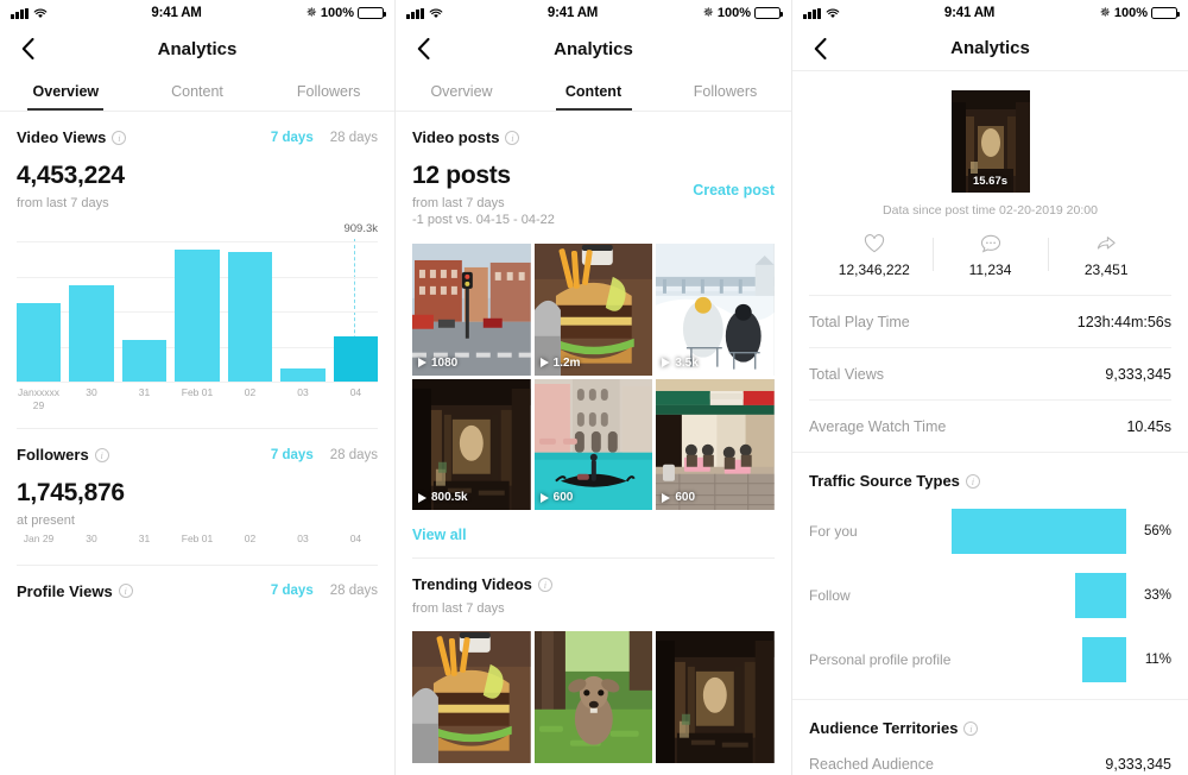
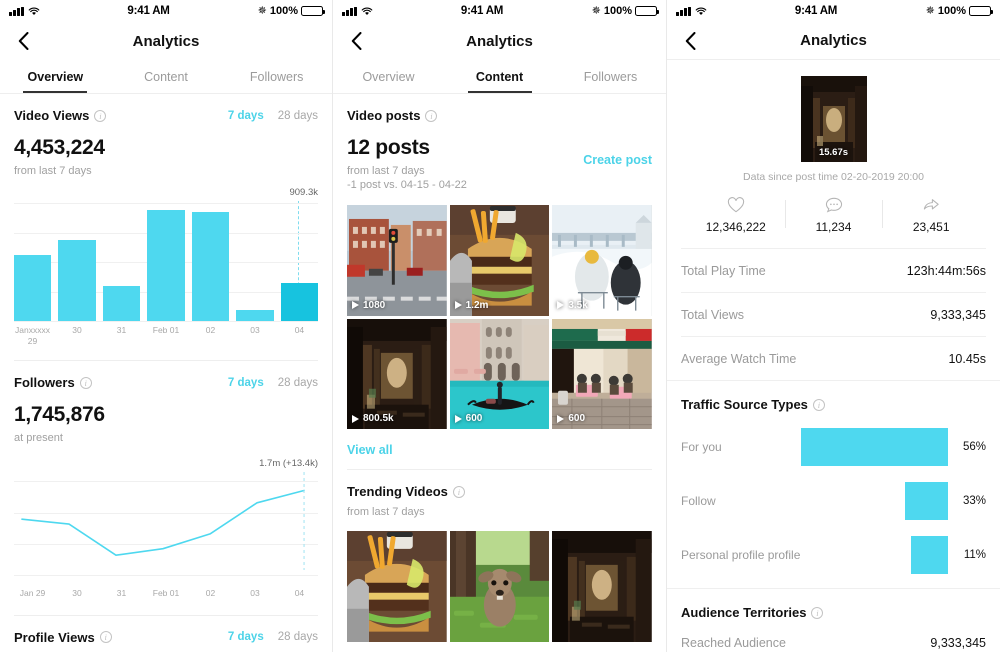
  9:41 AM
  ✵
  100%
  Analytics
  Overview
  Content
  Followers
  Video Views
  i
  7 days
  28 days
  4,453,224
  from last 7 days
  909.3k
  Janxxxxx 29
  30
  31
  Feb 01
  02
  03
  04
  Followers
  i
  7 days
  28 days
  1,745,876
  at present
+ 1.7m (+13.4k)
  Jan 29
  30
  31
  Feb 01
  02
  03
  04
  Profile Views
  i
  7 days
  28 days
  9:41 AM
  ✵
  100%
  Analytics
  Overview
  Content
  Followers
  Video posts
  i
  12 posts
  from last 7 days
  -1 post vs. 04-15 - 04-22
  Create post
  1080
  1.2m
  3.5k
  800.5k
  600
  600
  View all
  Trending Videos
  i
  from last 7 days
  9:41 AM
  ✵
  100%
  Analytics
  15.67s
  Data since post time 02-20-2019 20:00
  12,346,222
  11,234
  23,451
  Total Play Time
  123h:44m:56s
  Total Views
  9,333,345
  Average Watch Time
  10.45s
  Traffic Source Types
  i
  For you
  56%
  Follow
  33%
  Personal profile profile
  11%
  Audience Territories
  i
  Reached Audience
  9,333,345
